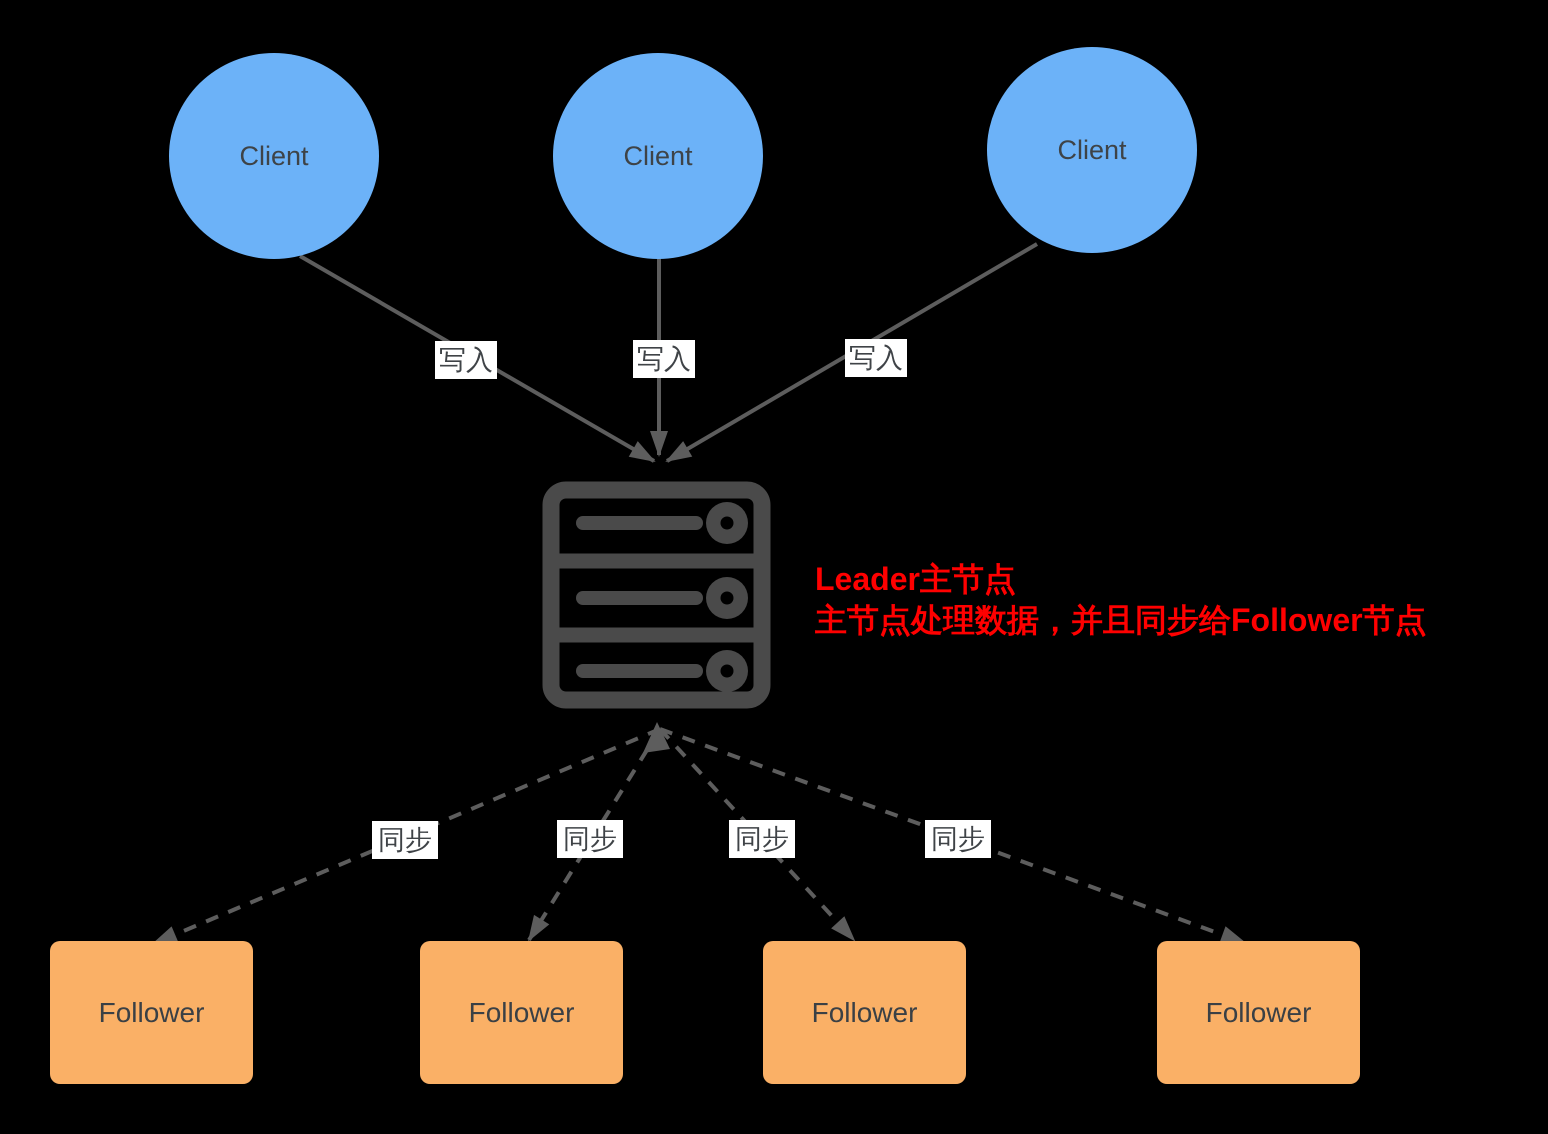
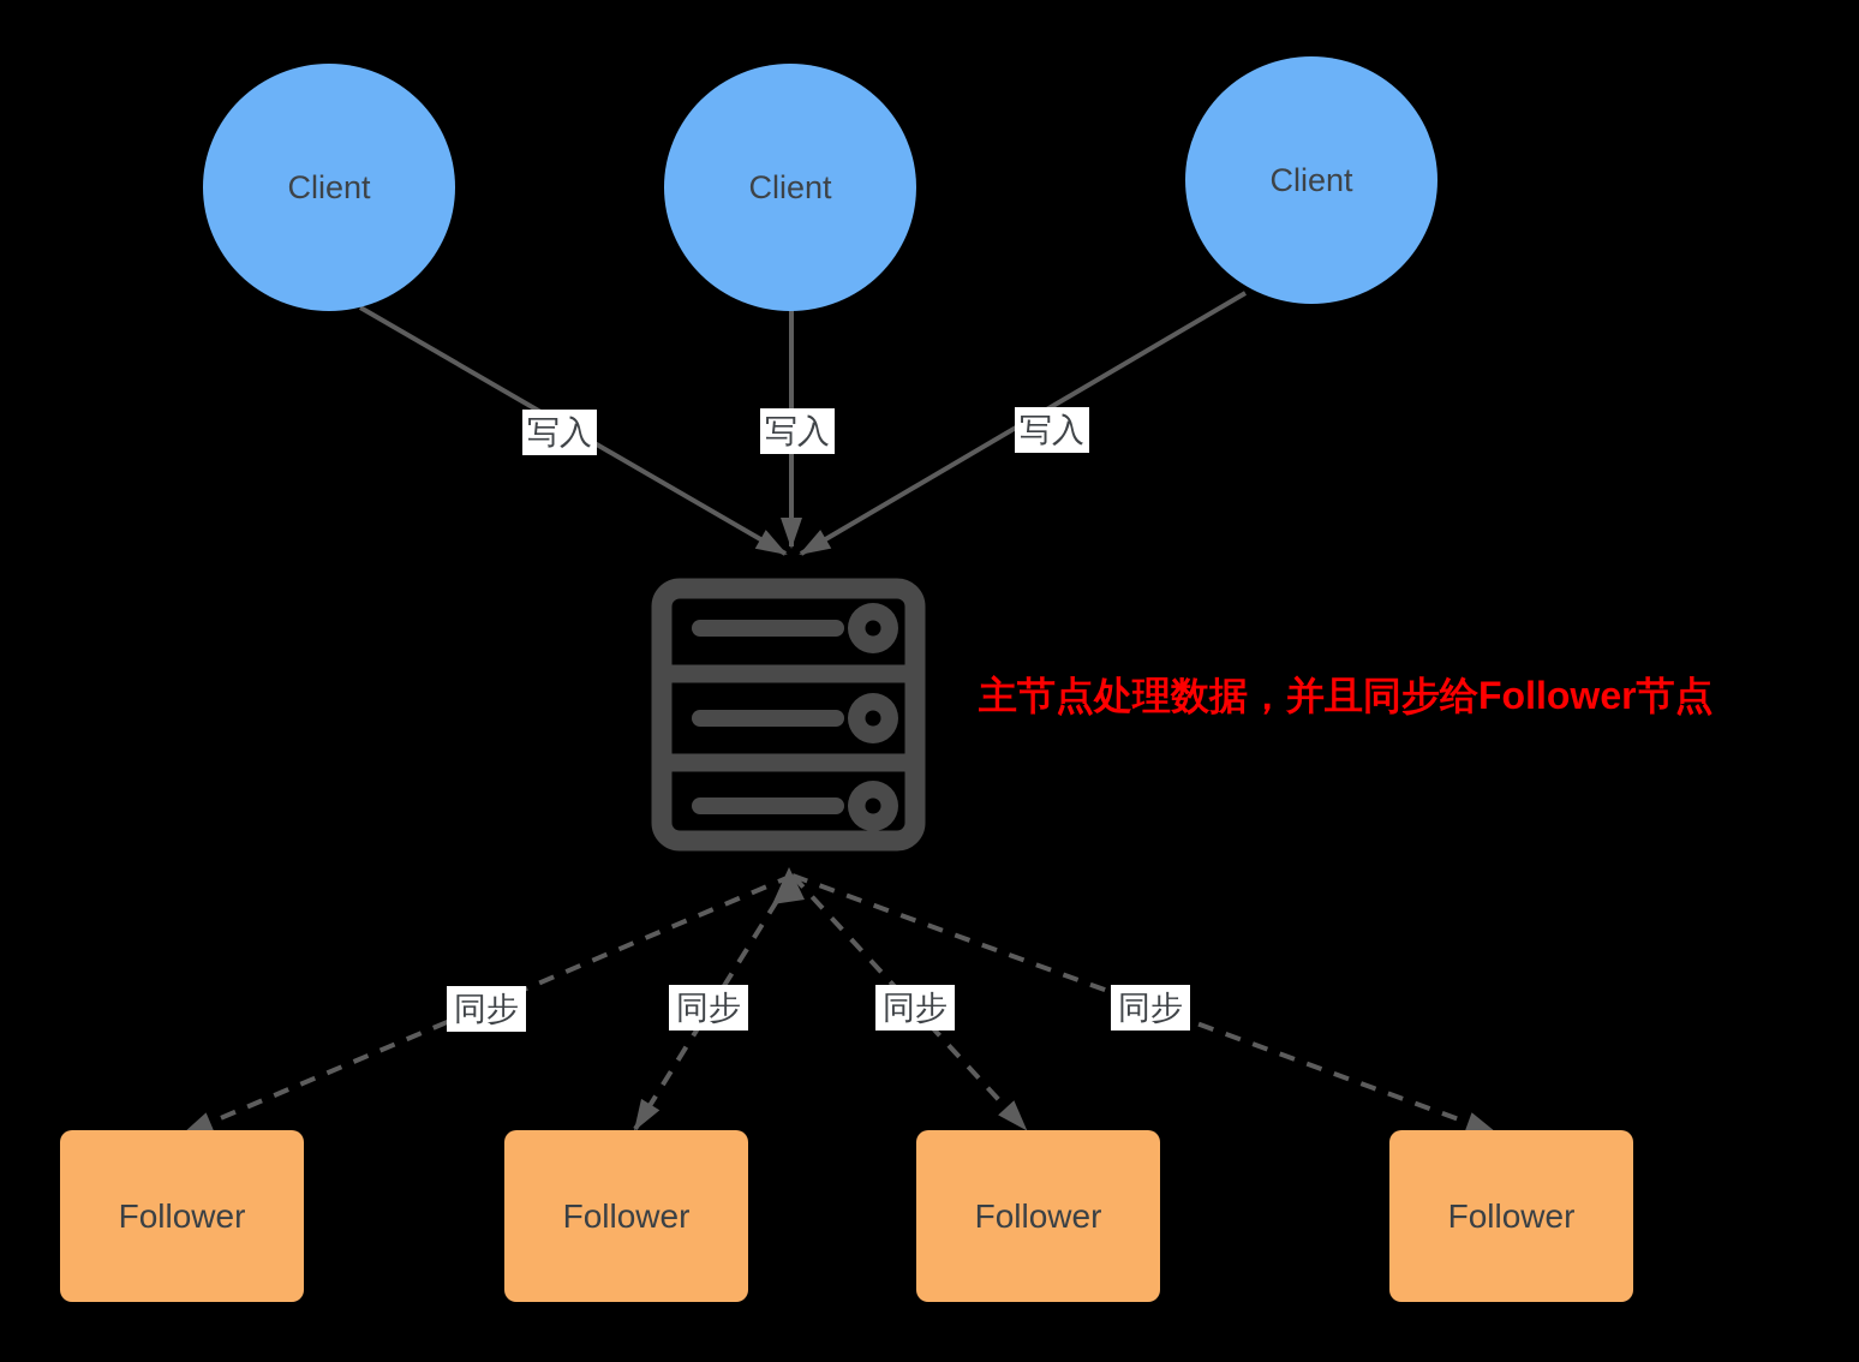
  Client
  Client
  Client
  写入
  写入
  写入
- Leader主节点
  主节点处理数据，并且同步给Follower节点
  同步
  同步
  同步
  同步
  Follower
  Follower
  Follower
  Follower
